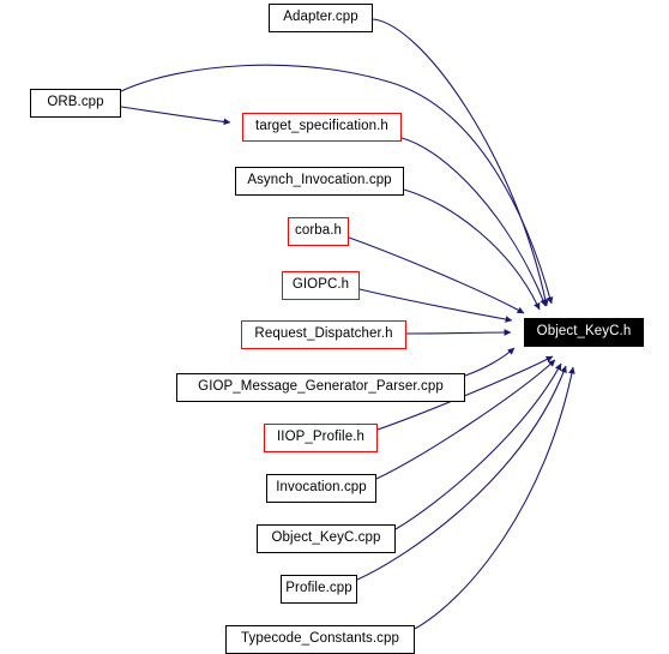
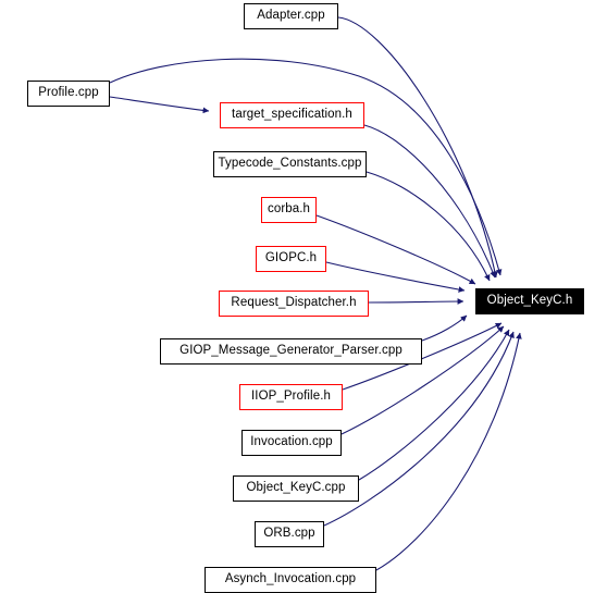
  Adapter.cpp
- ORB.cpp
+ Profile.cpp
  target_specification.h
- Asynch_Invocation.cpp
+ Typecode_Constants.cpp
  corba.h
  GIOPC.h
  Request_Dispatcher.h
  GIOP_Message_Generator_Parser.cpp
  IIOP_Profile.h
  Invocation.cpp
  Object_KeyC.cpp
- Profile.cpp
+ ORB.cpp
- Typecode_Constants.cpp
+ Asynch_Invocation.cpp
  Object_KeyC.h
